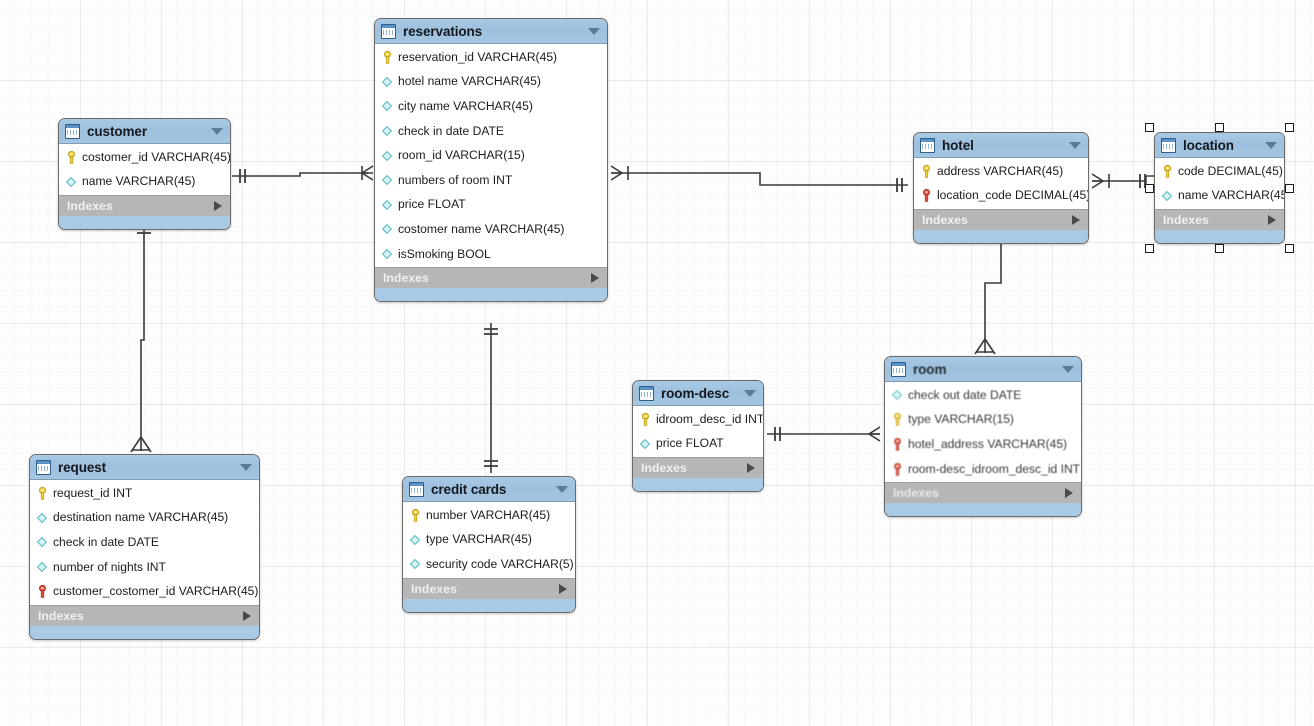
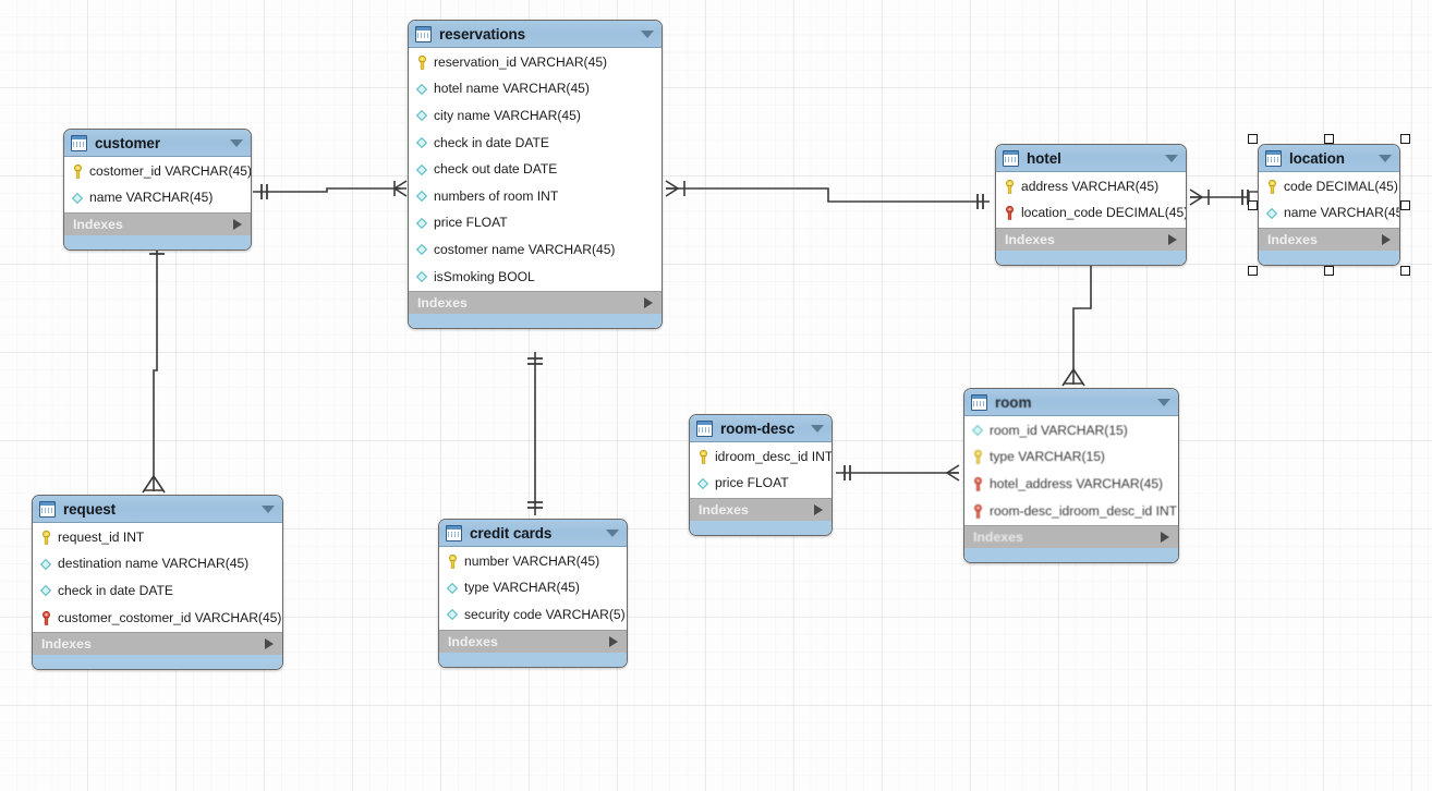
  customer
  costomer_id VARCHAR(45)
  name VARCHAR(45)
  Indexes
  reservations
  reservation_id VARCHAR(45)
  hotel name VARCHAR(45)
  city name VARCHAR(45)
  check in date DATE
- room_id VARCHAR(15)
+ check out date DATE
  numbers of room INT
  price FLOAT
  costomer name VARCHAR(45)
  isSmoking BOOL
  Indexes
  request
  request_id INT
  destination name VARCHAR(45)
  check in date DATE
- number of nights INT
  customer_costomer_id VARCHAR(45)
  Indexes
  credit cards
  number VARCHAR(45)
  type VARCHAR(45)
  security code VARCHAR(5)
  Indexes
  room-desc
  idroom_desc_id INT
  price FLOAT
  Indexes
  hotel
  address VARCHAR(45)
  location_code DECIMAL(45
  Indexes
  location
  code DECIMAL(45)
  name VARCHAR(45
  Indexes
  room
- check out date DATE
+ room_id VARCHAR(15)
  type VARCHAR(15)
  hotel_address VARCHAR(45)
  room-desc_idroom_desc_id INT
  Indexes
